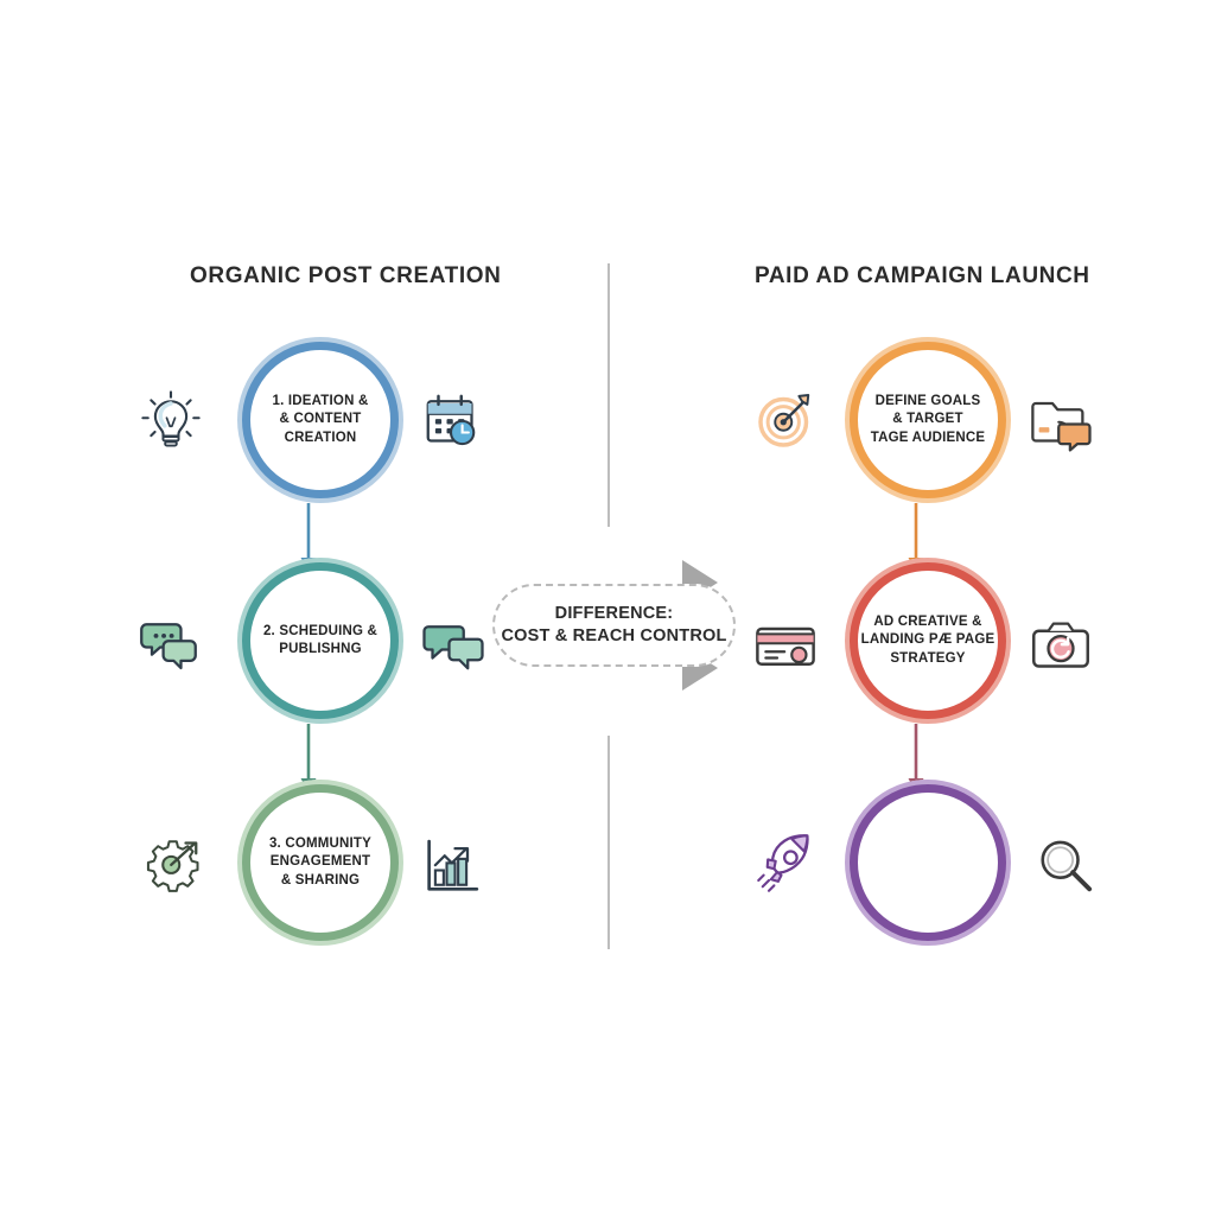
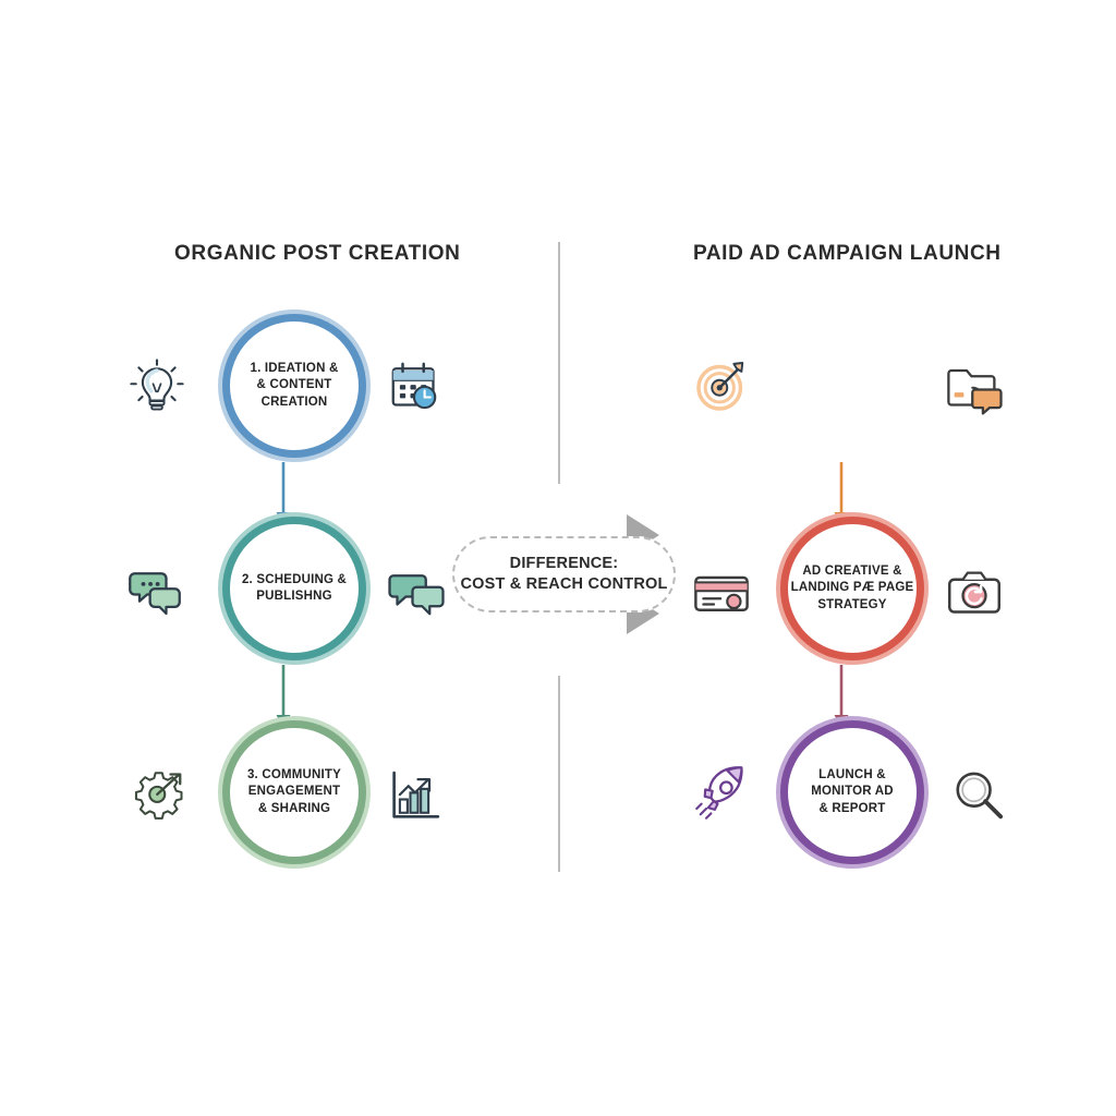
  ORGANIC POST CREATION
  PAID AD CAMPAIGN LAUNCH
  1. IDEATION &
  & CONTENT
  CREATION
  2. SCHEDUING &
  PUBLISHNG
  3. COMMUNITY
  ENGAGEMENT
  & SHARING
  DIFFERENCE:
  COST & REACH CONTROL
- DEFINE GOALS
- & TARGET
- TAGE AUDIENCE
  AD CREATIVE &
  LANDING PÆ PAGE
  STRATEGY
+ LAUNCH &
+ MONITOR AD
+ & REPORT
